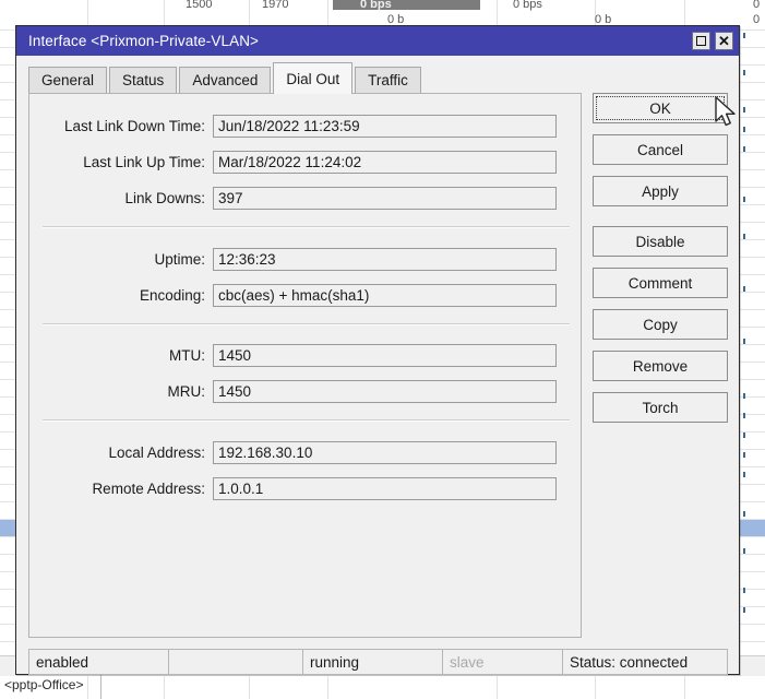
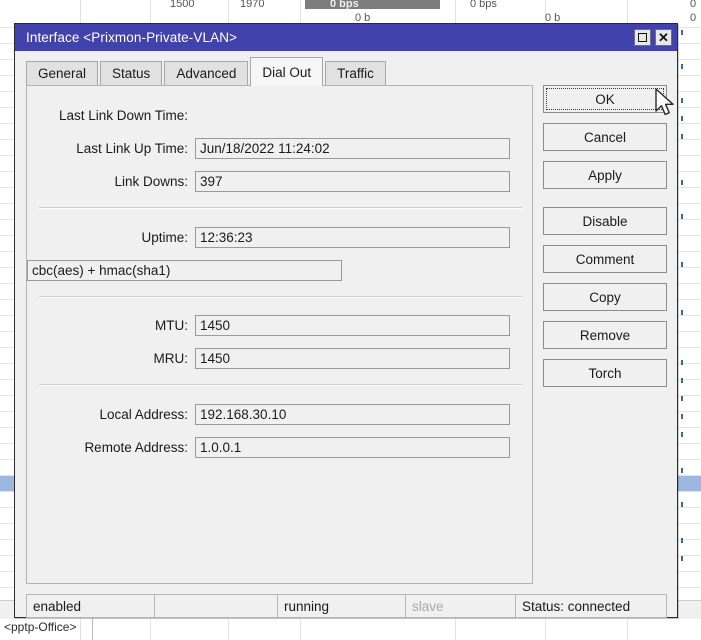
  1500
  1970
  0 bps
  0 bps
  0
  0 b
  0 b
  0
  <pptp-Office>
  Interface <Prixmon-Private-VLAN>
  ✕
  General
  Status
  Advanced
  Dial Out
  Traffic
  Last Link Down Time:
- Jun/18/2022 11:23:59
  Last Link Up Time:
- Mar/18/2022 11:24:02
+ Jun/18/2022 11:24:02
  Link Downs:
  397
  Uptime:
  12:36:23
- Encoding:
  cbc(aes) + hmac(sha1)
  MTU:
  1450
  MRU:
  1450
  Local Address:
  192.168.30.10
  Remote Address:
  1.0.0.1
  OK
  Cancel
  Apply
  Disable
  Comment
  Copy
  Remove
  Torch
  enabled
  running
  slave
  Status: connected
